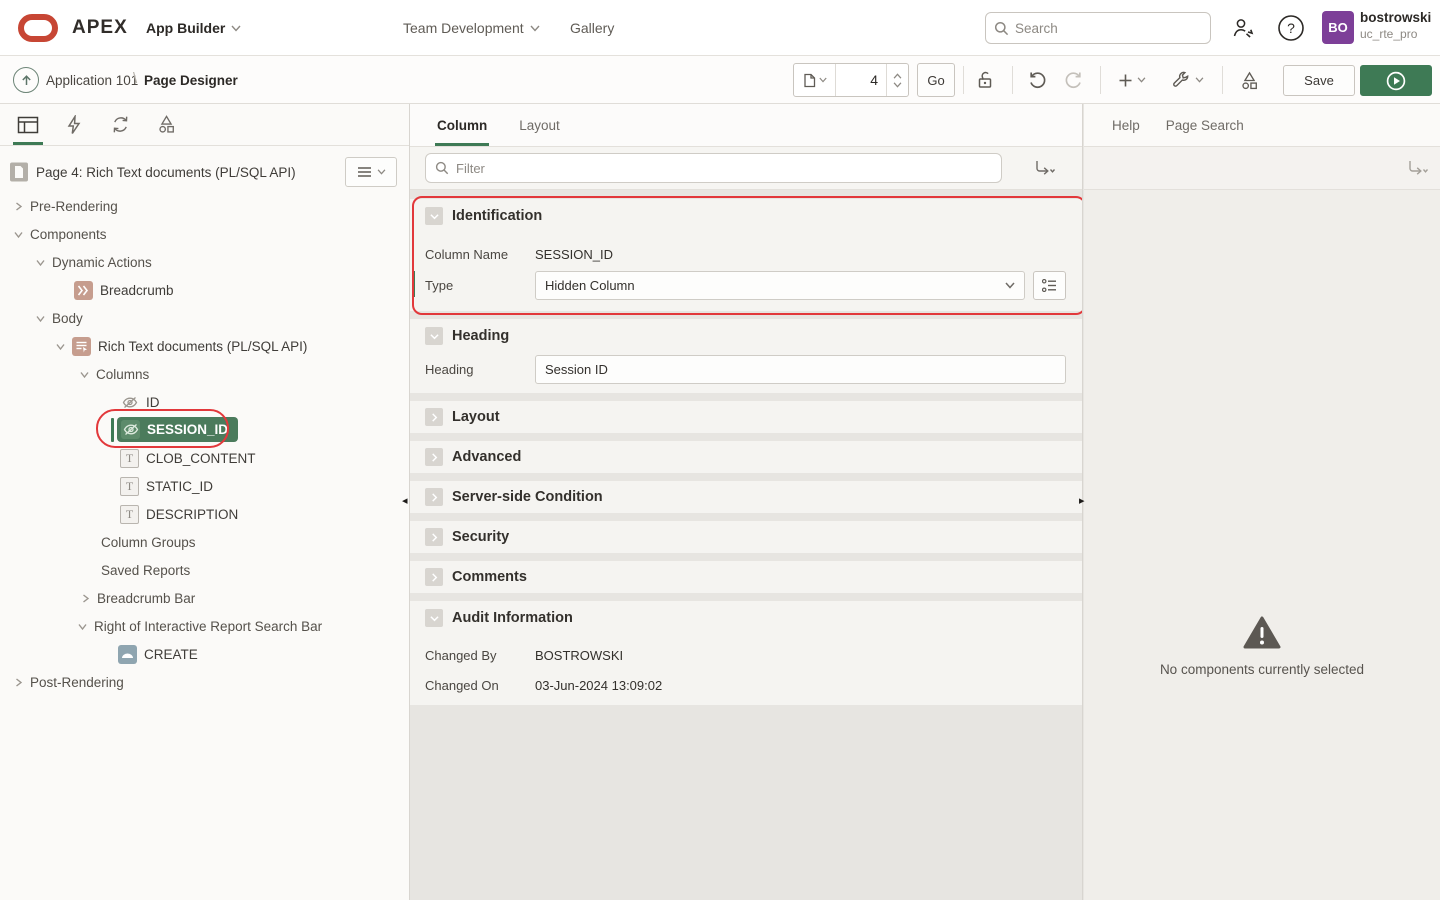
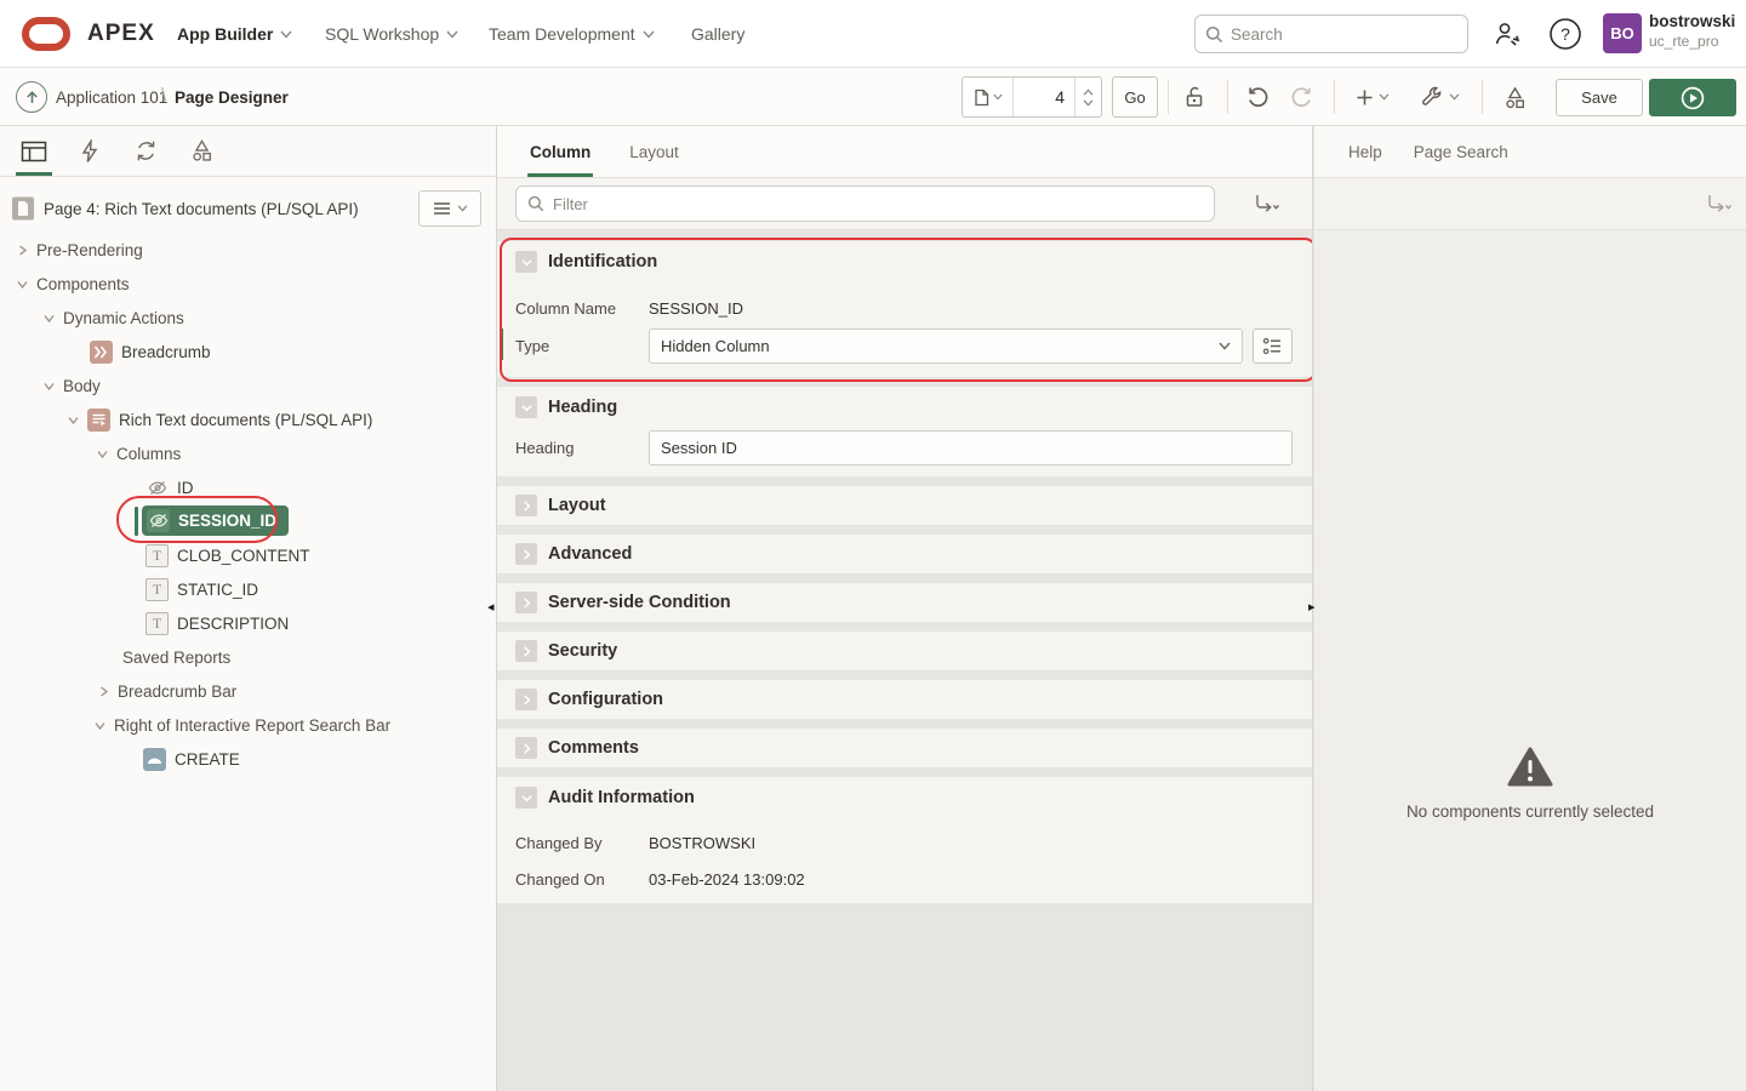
  APEX
  App Builder
+ SQL Workshop
  Team Development
  Gallery
  Search
  ?
  BO
  bostrowski
  uc_rte_pro
  Application 101
  \
  Page Designer
  4
  Go
  Save
  Page 4: Rich Text documents (PL/SQL API)
  Pre-Rendering
  Components
  Dynamic Actions
  Breadcrumb
  Body
  Rich Text documents (PL/SQL API)
  Columns
  ID
  SESSION_ID
  T
  CLOB_CONTENT
  T
  STATIC_ID
  T
  DESCRIPTION
- Column Groups
  Saved Reports
  Breadcrumb Bar
  Right of Interactive Report Search Bar
  CREATE
- Post-Rendering
  Column
  Layout
  Filter
  Identification
  Column Name
  SESSION_ID
  Type
  Hidden Column
  Heading
  Heading
  Session ID
  Layout
  Advanced
  Server-side Condition
  Security
+ Configuration
  Comments
  Audit Information
  Changed By
  BOSTROWSKI
  Changed On
- 03-Jun-2024 13:09:02
+ 03-Feb-2024 13:09:02
  Help
  Page Search
  No components currently selected
  ◂
  ▸
